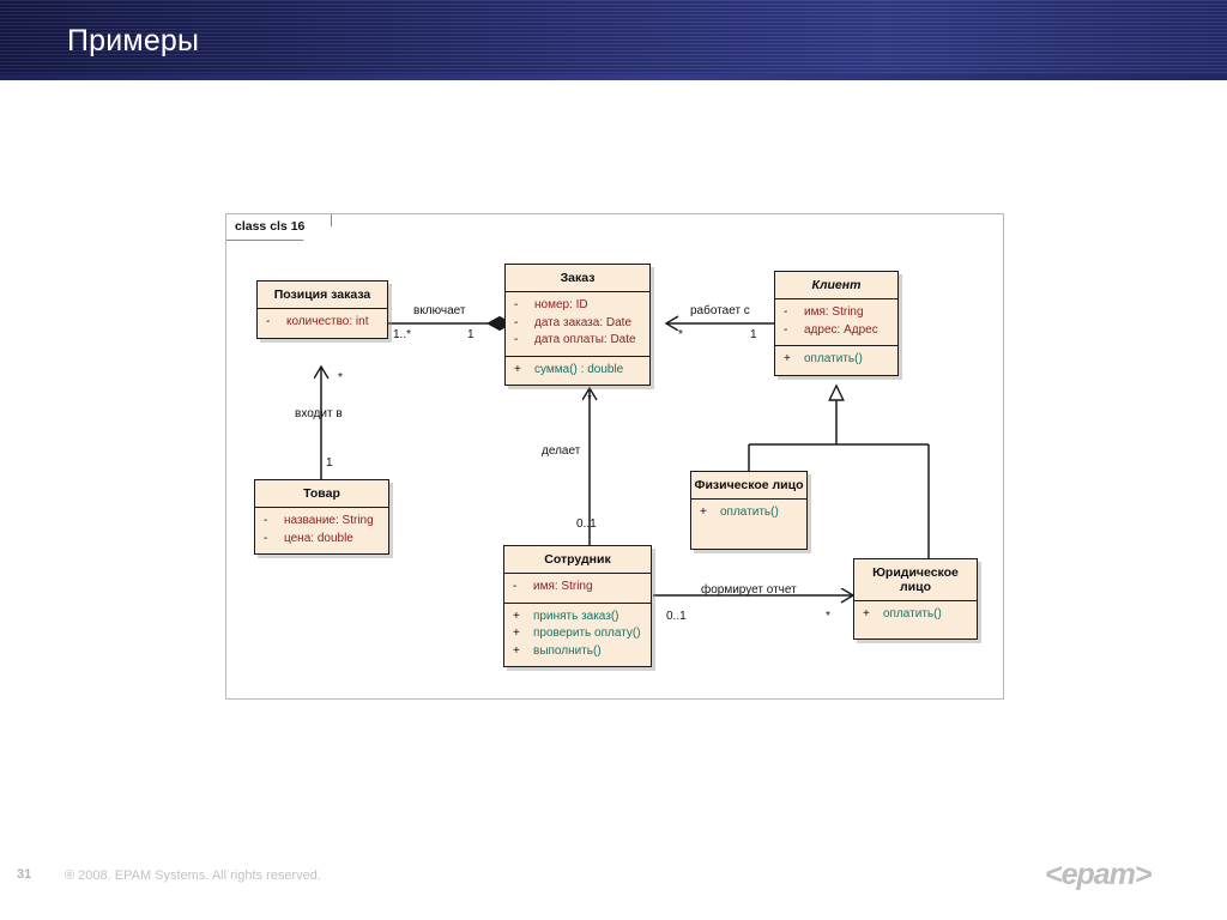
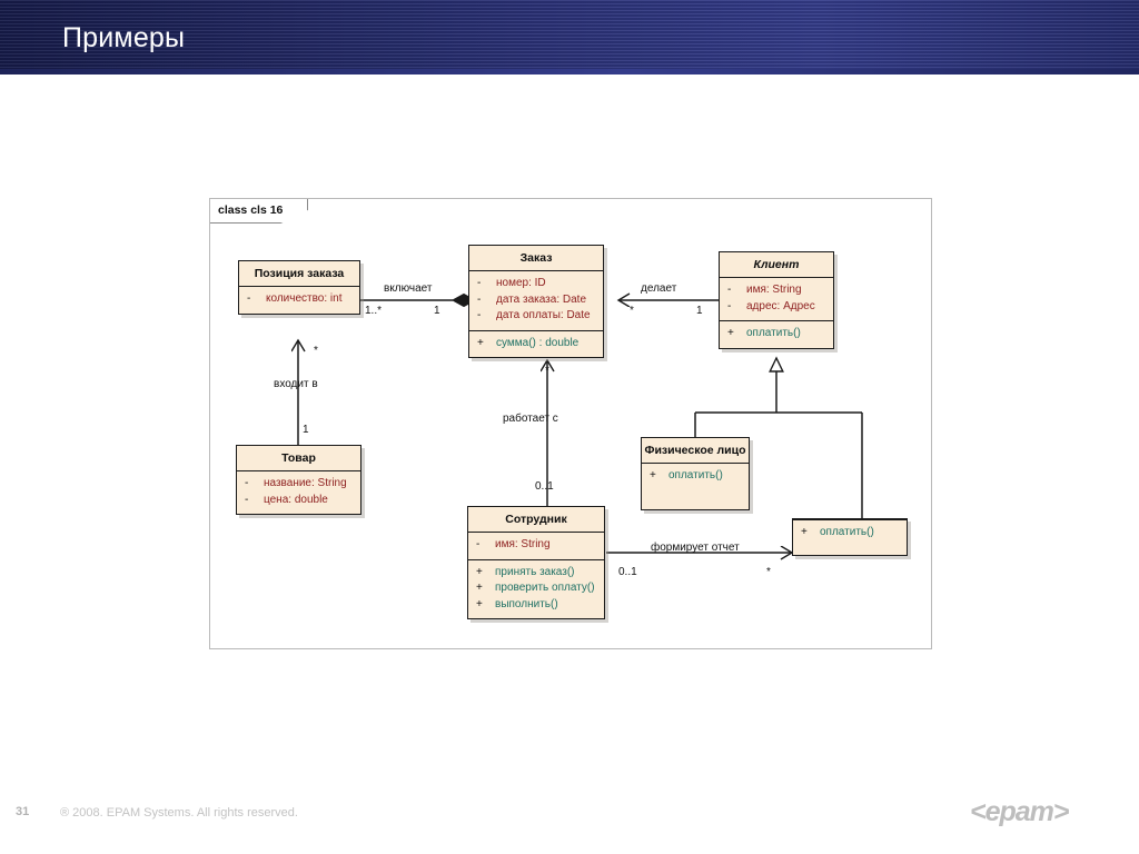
  Примеры
  class cls 16
  Позиция заказа
  -
  количество: int
  Заказ
  -
  номер: ID
  -
  дата заказа: Date
  -
  дата оплаты: Date
  +
  сумма() : double
  Клиент
  -
  имя: String
  -
  адрес: Адрес
  +
  оплатить()
  Товар
  -
  название: String
  -
  цена: double
  Сотрудник
  -
  имя: String
  +
  принять заказ()
  +
  проверить оплату()
  +
  выполнить()
  Физическое лицо
  +
  оплатить()
- Юридическое лицо
  +
  оплатить()
  включает
  1..*
  1
- работает с
+ делает
  1
  *
  входит в
  1
  *
- делает
+ работает с
  0..1
  *
  формирует отчет
  0..1
  *
  31
  ® 2008. EPAM Systems. All rights reserved.
  <epam>
